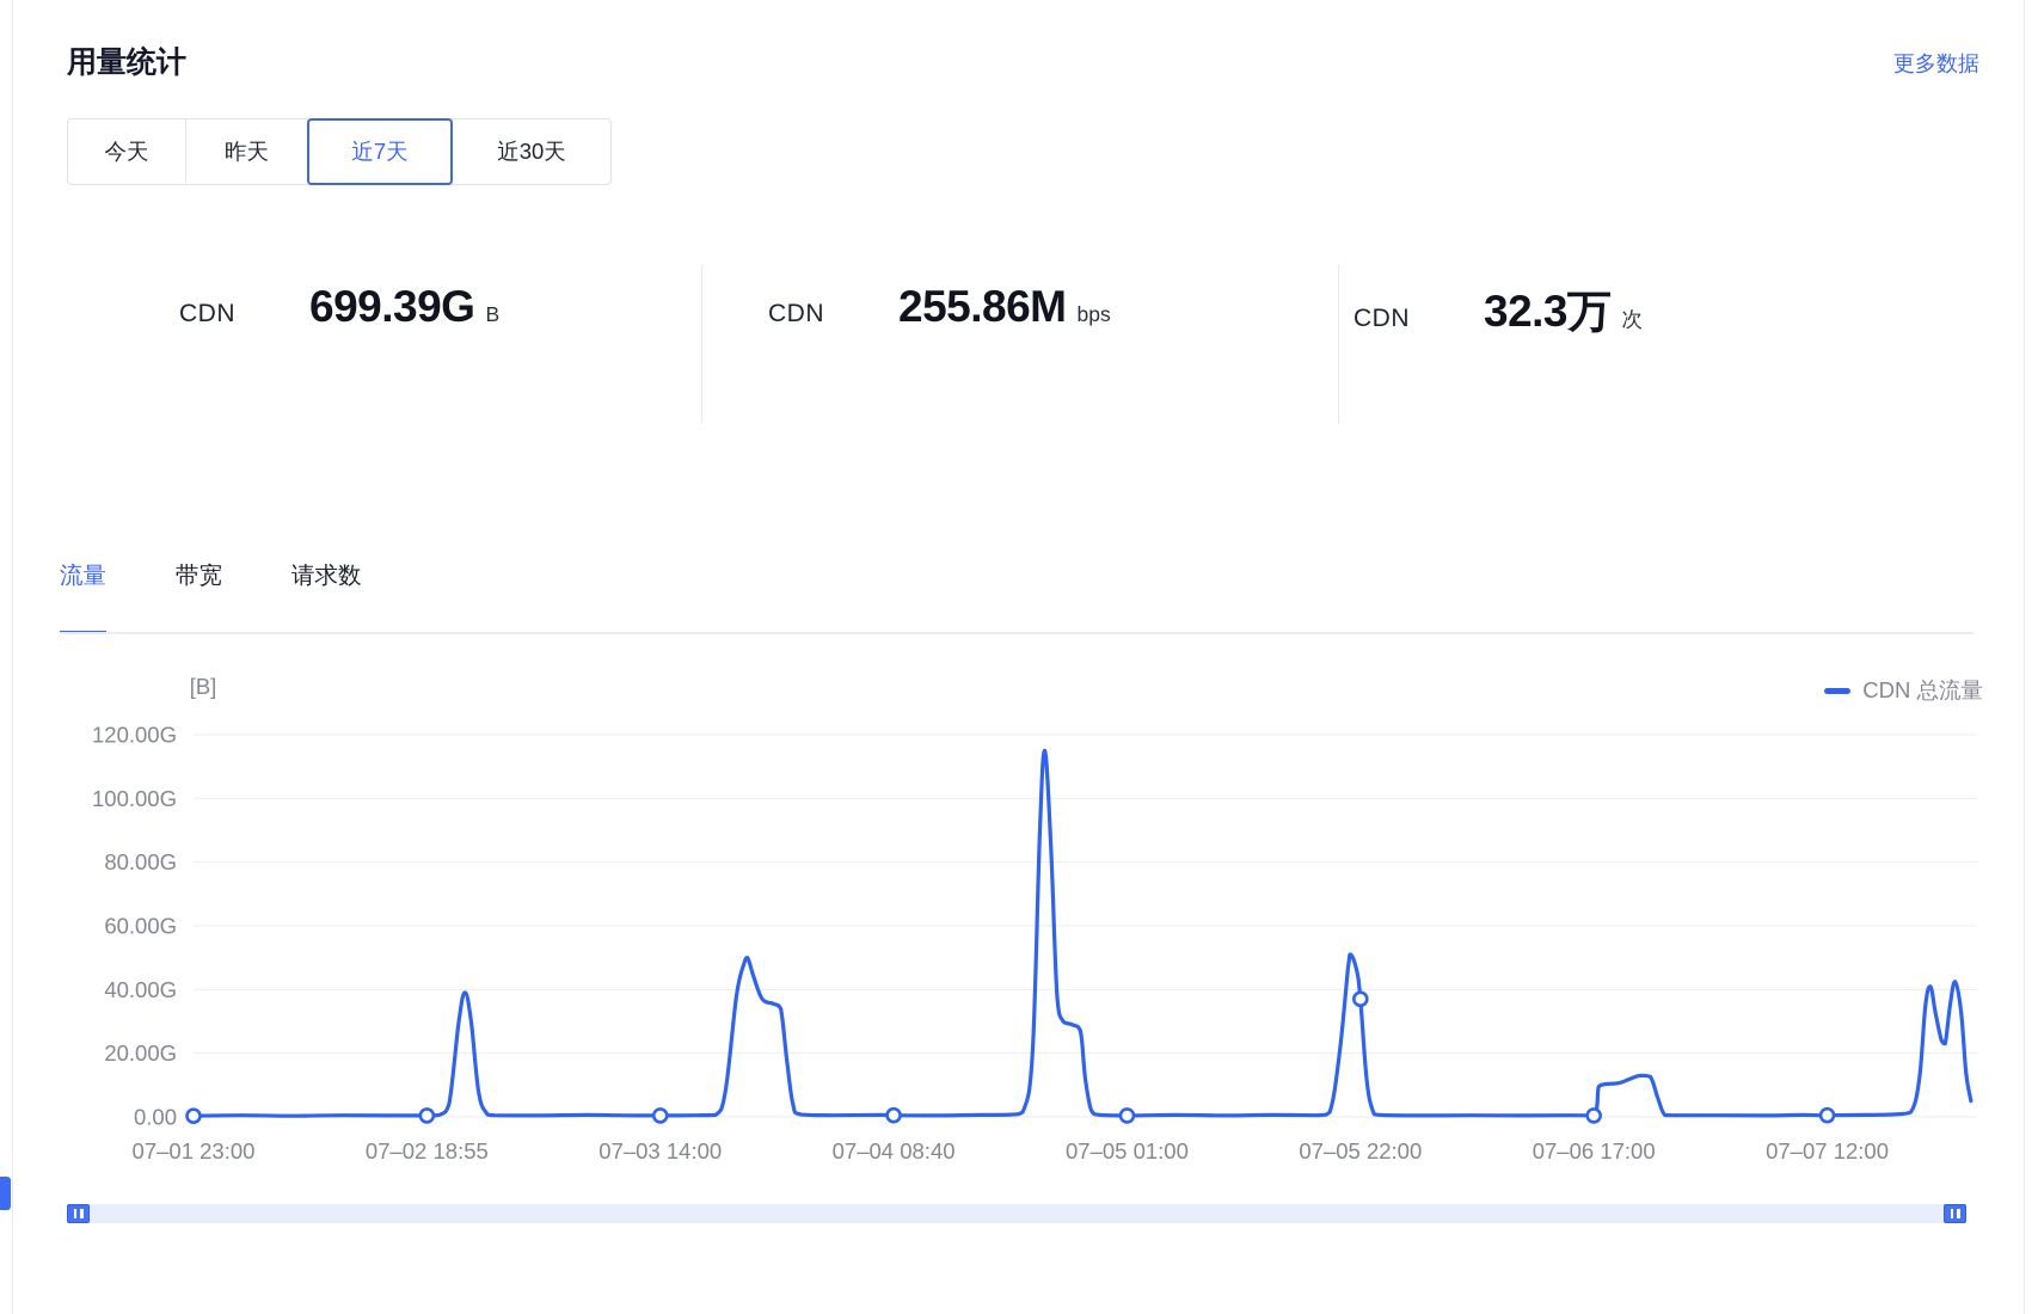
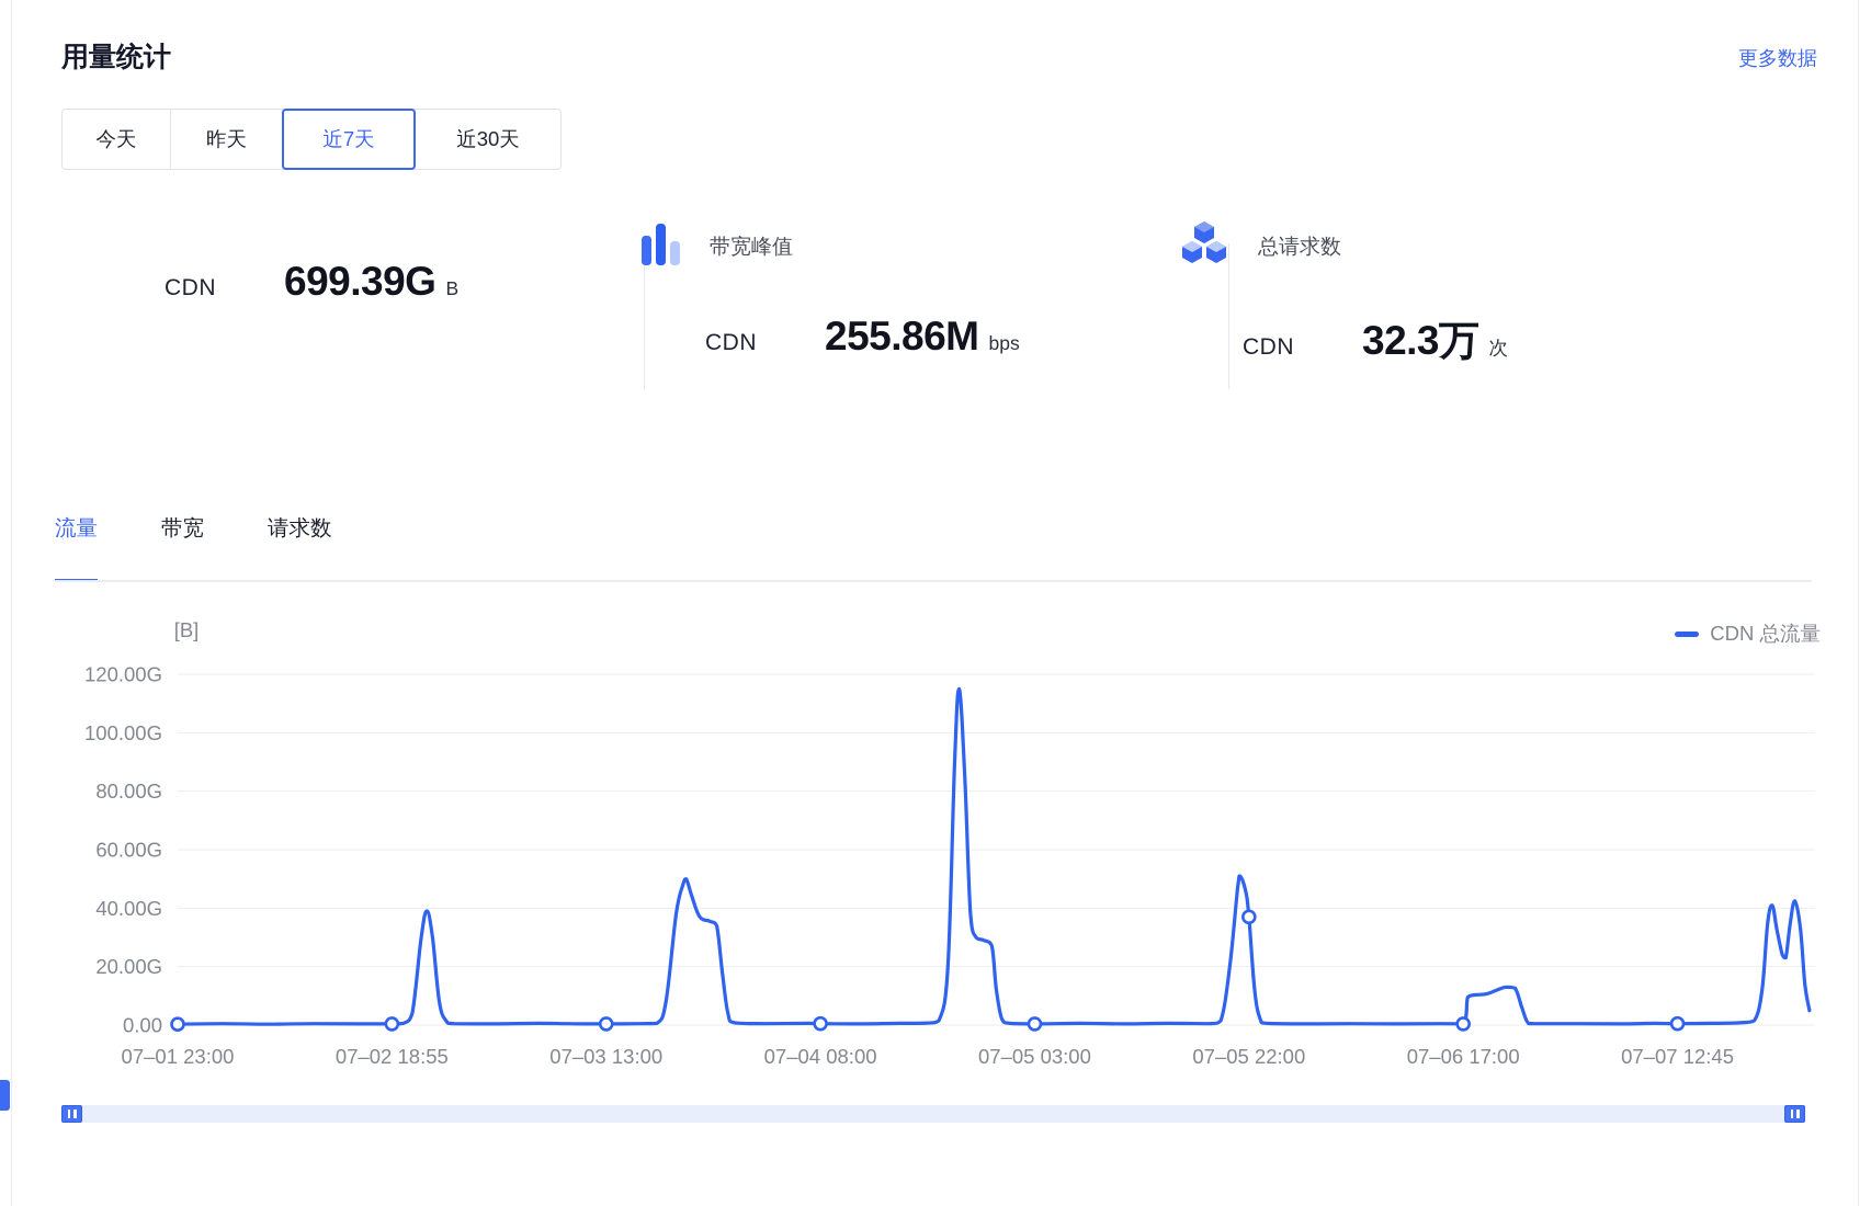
  用量统计
  更多数据
  今天
  昨天
  近7天
  近30天
  CDN
  699.39G
  B
+ 带宽峰值
  CDN
  255.86M
  bps
+ 总请求数
  CDN
  32.3万
  次
  流量
  带宽
  请求数
  [B]
  CDN 总流量
  120.00G
  100.00G
  80.00G
  60.00G
  40.00G
  20.00G
  0.00
  07–01 23:00
  07–02 18:55
- 07–03 14:00
+ 07–03 13:00
- 07–04 08:40
+ 07–04 08:00
- 07–05 01:00
+ 07–05 03:00
  07–05 22:00
  07–06 17:00
- 07–07 12:00
+ 07–07 12:45
